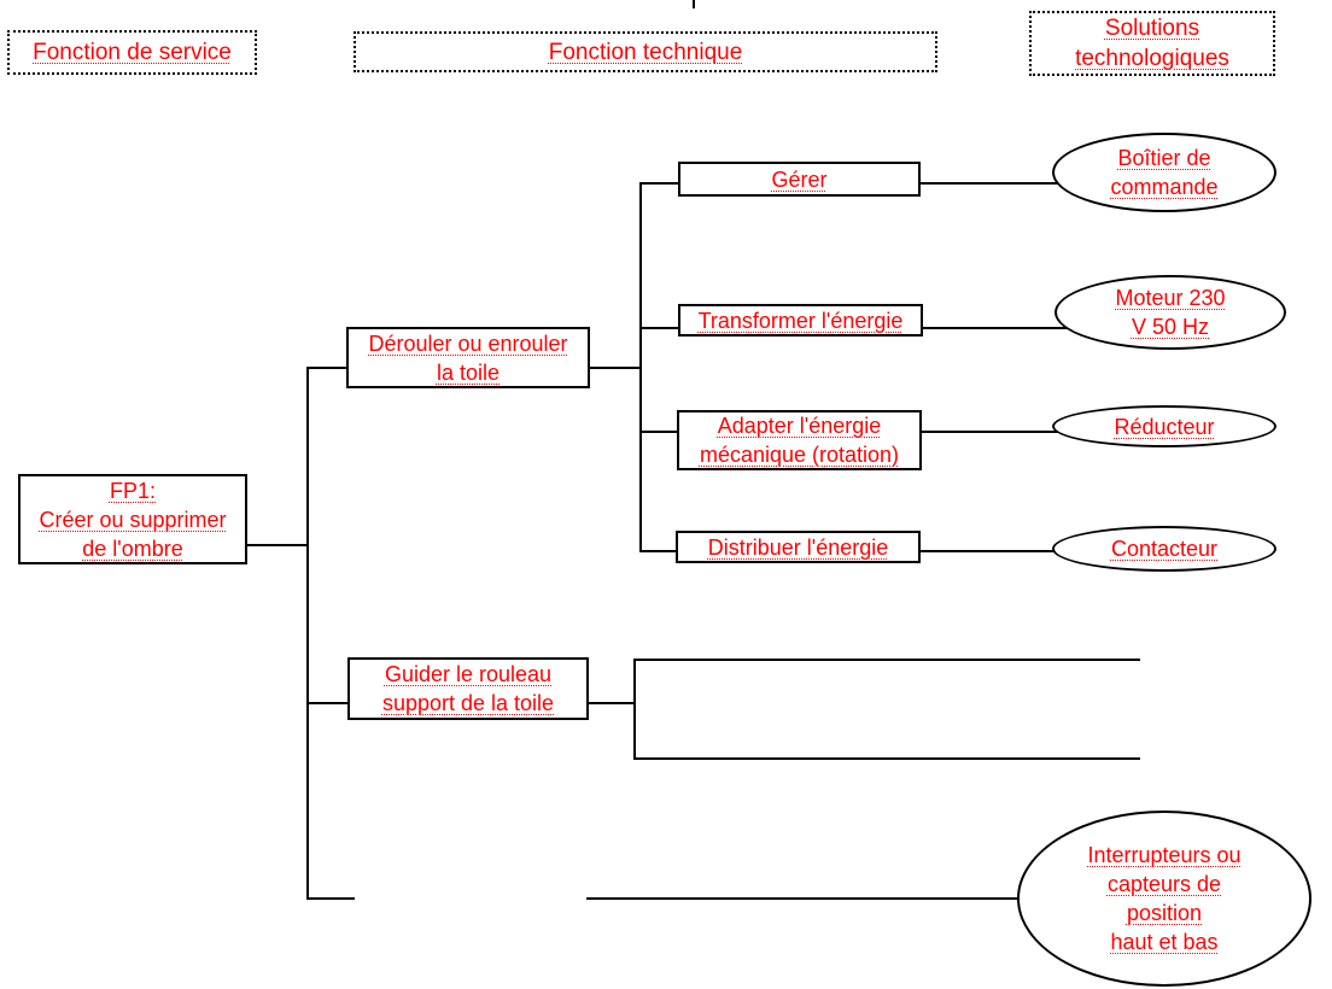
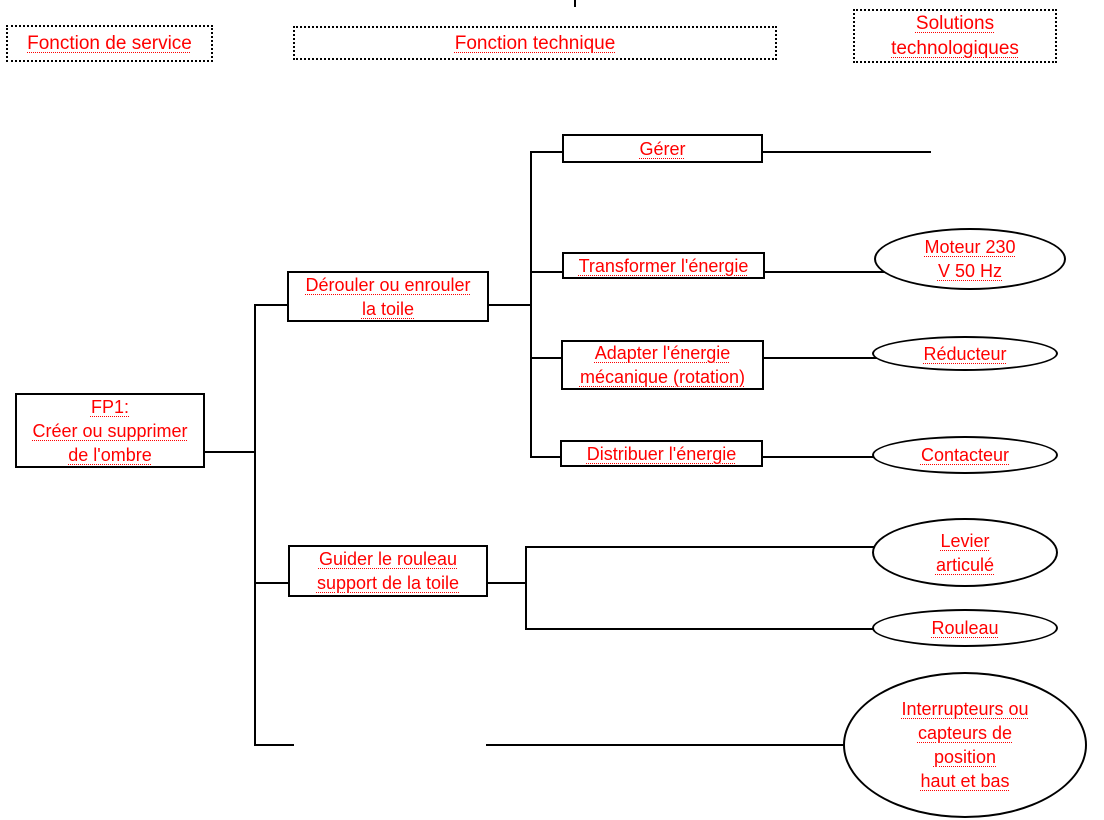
  Fonction de service
  Fonction technique
  Solutions
  technologiques
  FP1:
  Créer ou supprimer
  de l'ombre
  Dérouler ou enrouler
  la toile
  Guider le rouleau
  support de la toile
  Gérer
  Transformer l'énergie
  Adapter l'énergie
  mécanique (rotation)
  Distribuer l'énergie
- Boîtier de
- commande
  Moteur 230
  V 50 Hz
  Réducteur
  Contacteur
+ Levier
+ articulé
+ Rouleau
  Interrupteurs ou
  capteurs de
  position
  haut et bas
